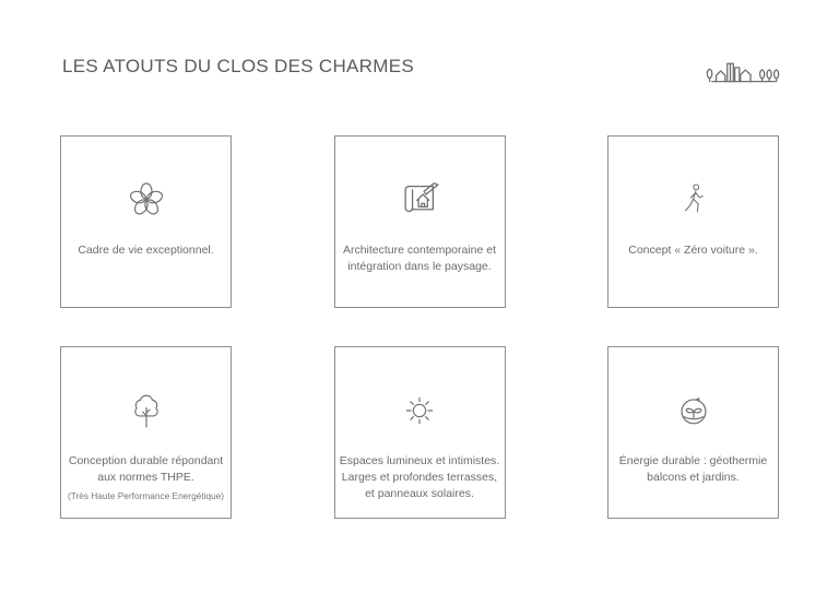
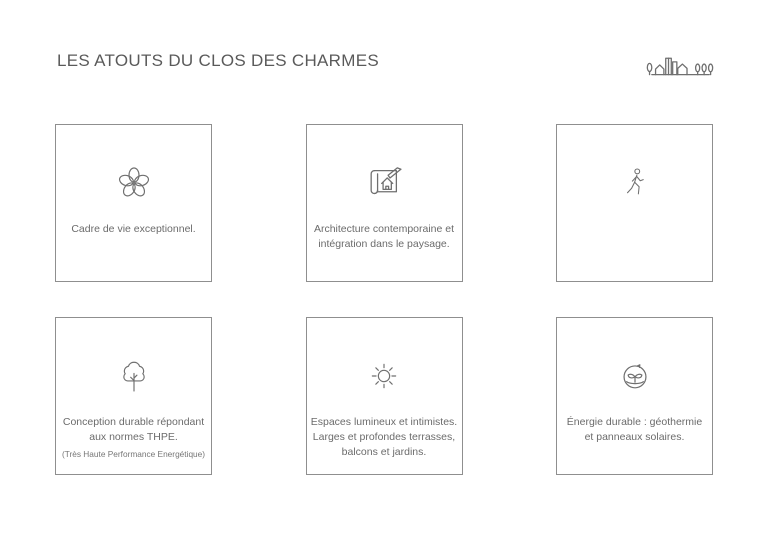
  LES ATOUTS DU CLOS DES CHARMES
  Cadre de vie exceptionnel.
  Architecture contemporaine et
  intégration dans le paysage.
- Concept « Zéro voiture ».
  Conception durable répondant
  aux normes THPE.
  (Très Haute Performance Energétique)
  Espaces lumineux et intimistes.
  Larges et profondes terrasses,
- et panneaux solaires.
+ balcons et jardins.
  Énergie durable : géothermie
- balcons et jardins.
+ et panneaux solaires.
